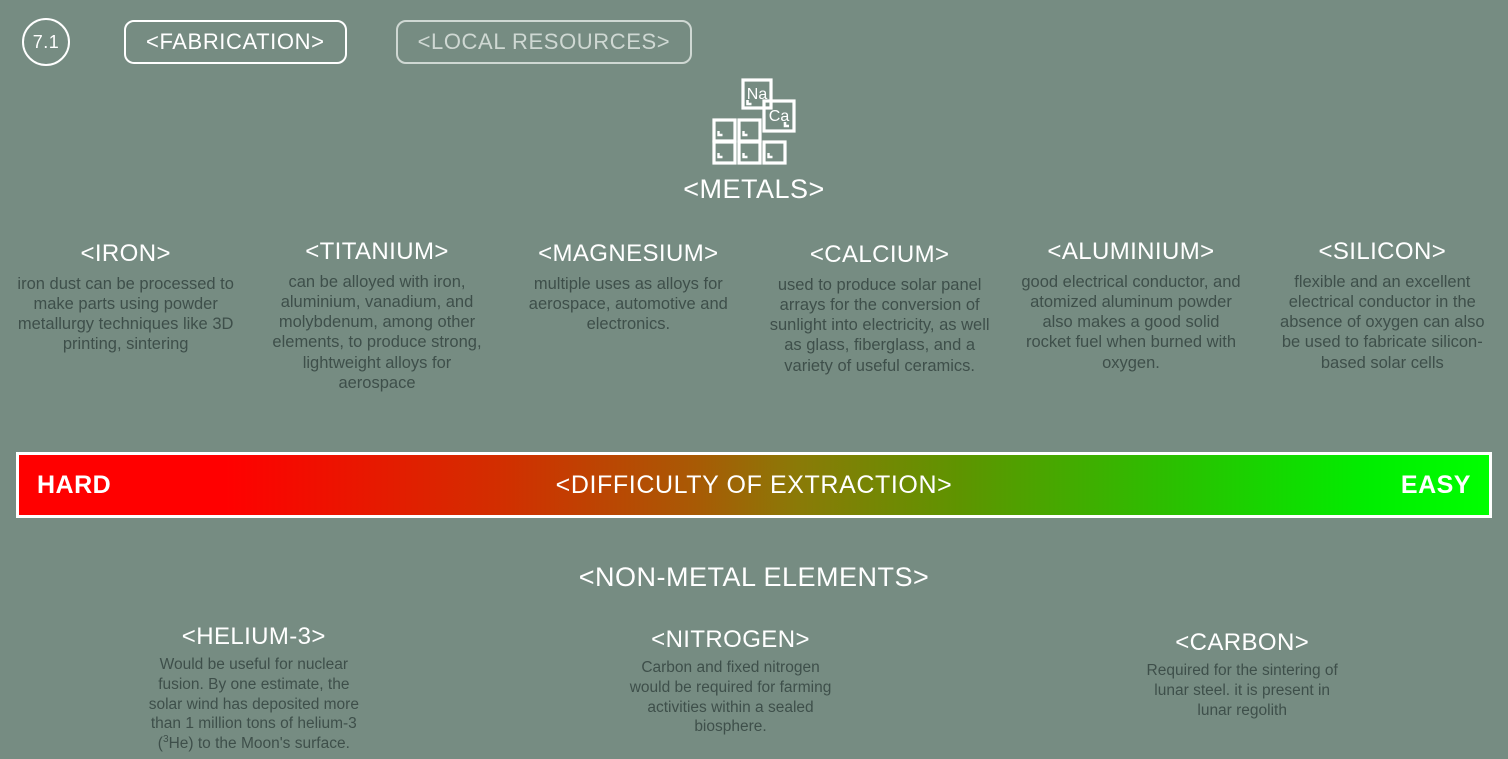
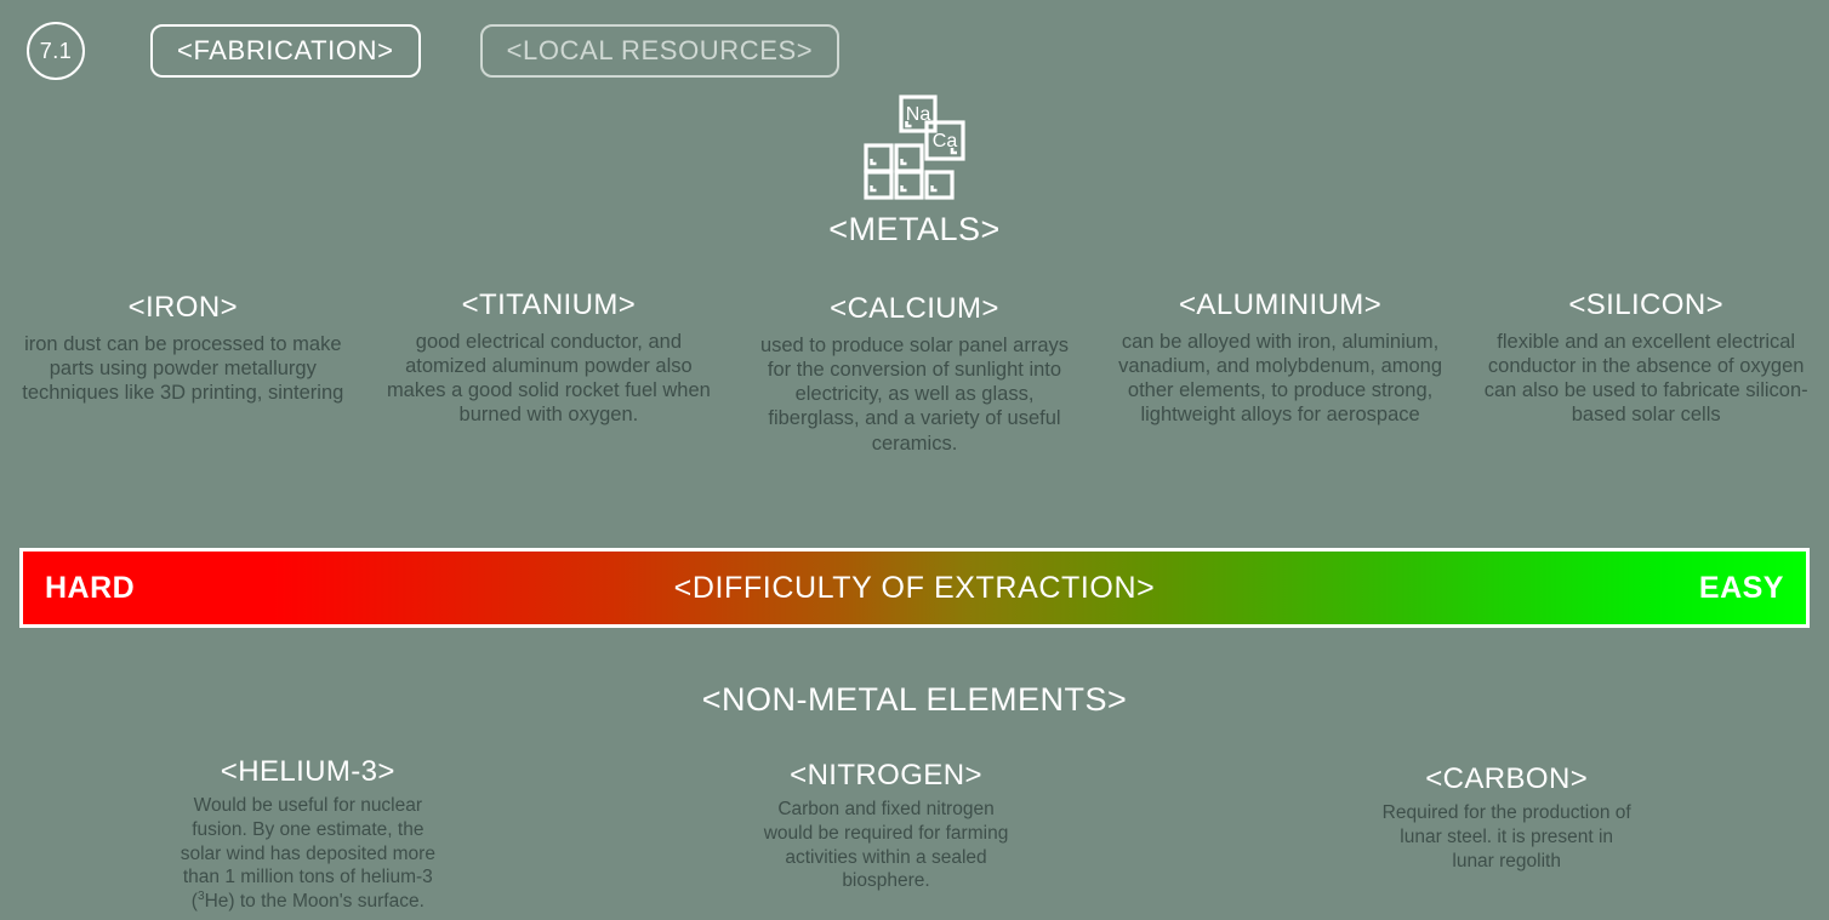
  7.1
  <FABRICATION>
  <LOCAL RESOURCES>
  Na
  Ca
  <METALS>
  <IRON>
  iron dust can be processed to make parts using powder metallurgy techniques like 3D printing, sintering
  <TITANIUM>
- can be alloyed with iron, aluminium, vanadium, and molybdenum, among other elements, to produce strong, lightweight alloys for aerospace
+ good electrical conductor, and atomized aluminum powder also makes a good solid rocket fuel when burned with oxygen.
- <MAGNESIUM>
- multiple uses as alloys for aerospace, automotive and electronics.
  <CALCIUM>
  used to produce solar panel arrays for the conversion of sunlight into electricity, as well as glass, fiberglass, and a variety of useful ceramics.
  <ALUMINIUM>
- good electrical conductor, and atomized aluminum powder also makes a good solid rocket fuel when burned with oxygen.
+ can be alloyed with iron, aluminium, vanadium, and molybdenum, among other elements, to produce strong, lightweight alloys for aerospace
  <SILICON>
  flexible and an excellent electrical conductor in the absence of oxygen can also be used to fabricate silicon-based solar cells
  HARD
  <DIFFICULTY OF EXTRACTION>
  EASY
  <NON-METAL ELEMENTS>
  <HELIUM-3>
  Would be useful for nuclear fusion. By one estimate, the solar wind has deposited more than 1 million tons of helium-3 (3He) to the Moon's surface.
  <NITROGEN>
  Carbon and fixed nitrogen would be required for farming activities within a sealed biosphere.
  <CARBON>
- Required for the sintering of lunar steel. it is present in lunar regolith
+ Required for the production of lunar steel. it is present in lunar regolith
